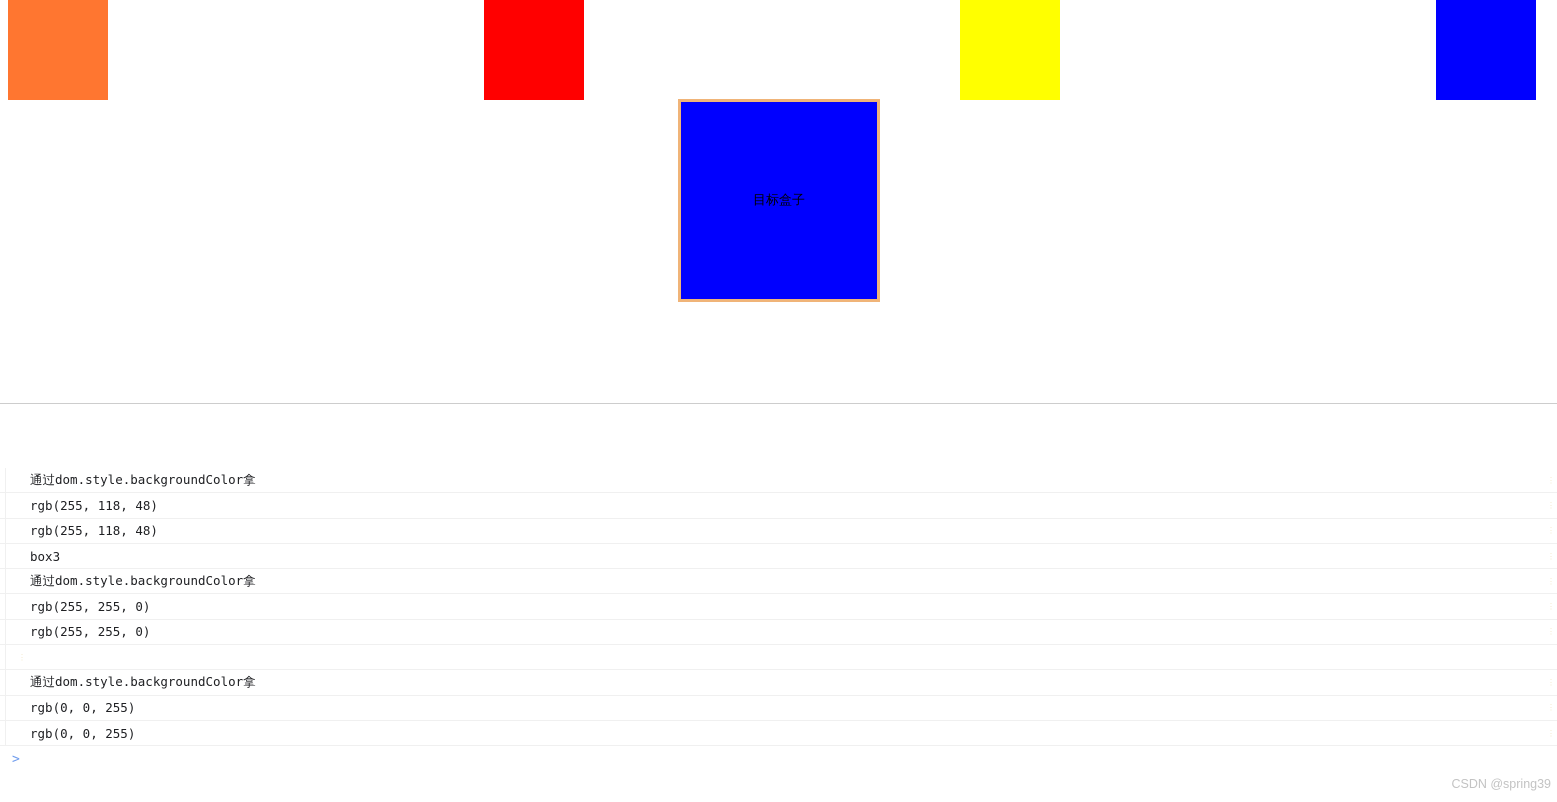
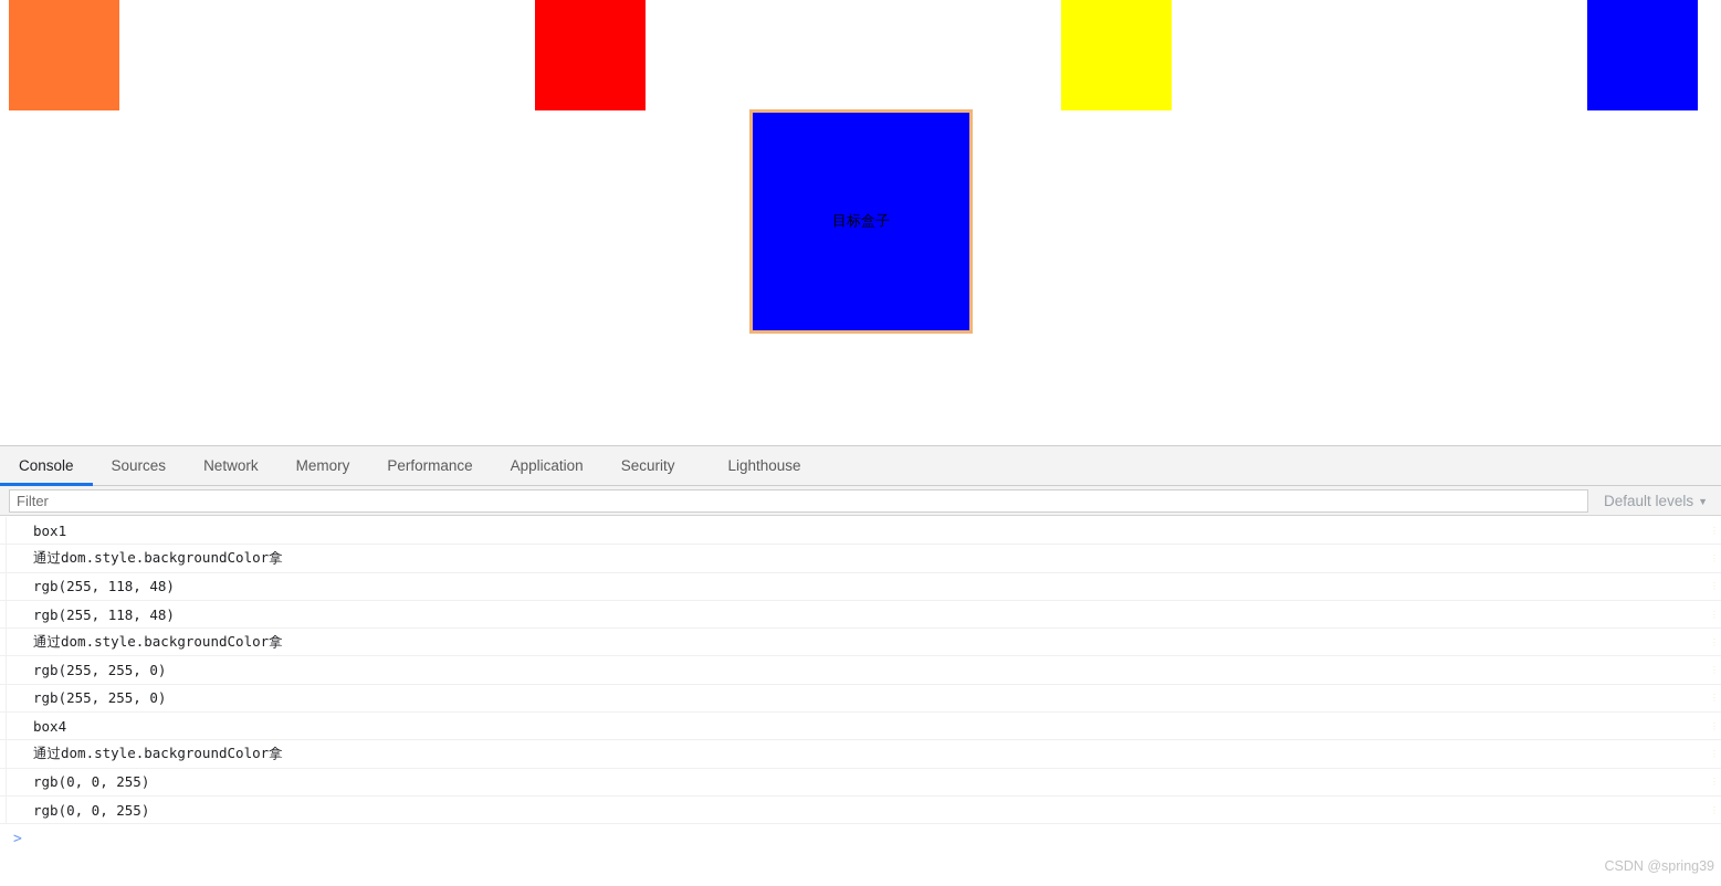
  目标盒子
+ Console
+ Sources
+ Network
+ Memory
+ Performance
+ Application
+ Security
+ Lighthouse
+ Filter
+ Default levels
+ ▼
+ box1
  通过dom.style.backgroundColor拿
  rgb(255, 118, 48)
  rgb(255, 118, 48)
- box3
  通过dom.style.backgroundColor拿
  rgb(255, 255, 0)
  rgb(255, 255, 0)
+ box4
  通过dom.style.backgroundColor拿
  rgb(0, 0, 255)
  rgb(0, 0, 255)
  >
  CSDN @spring39
